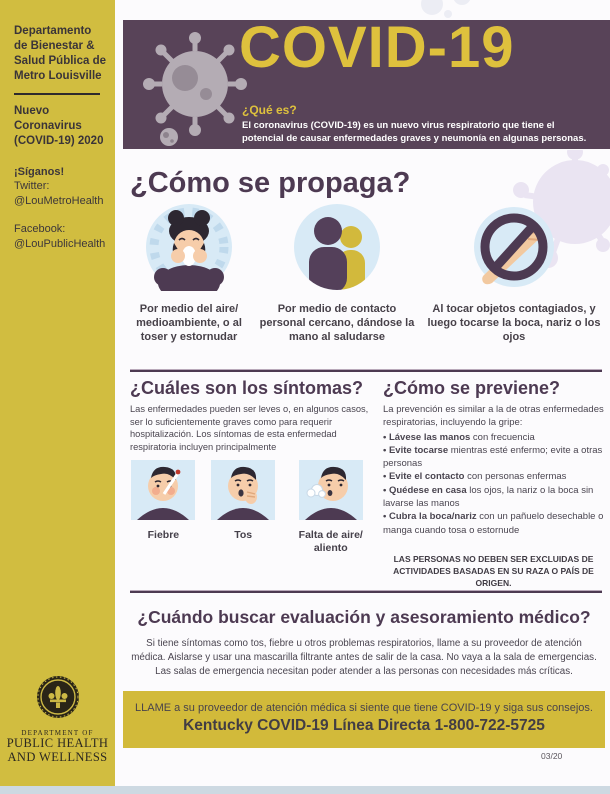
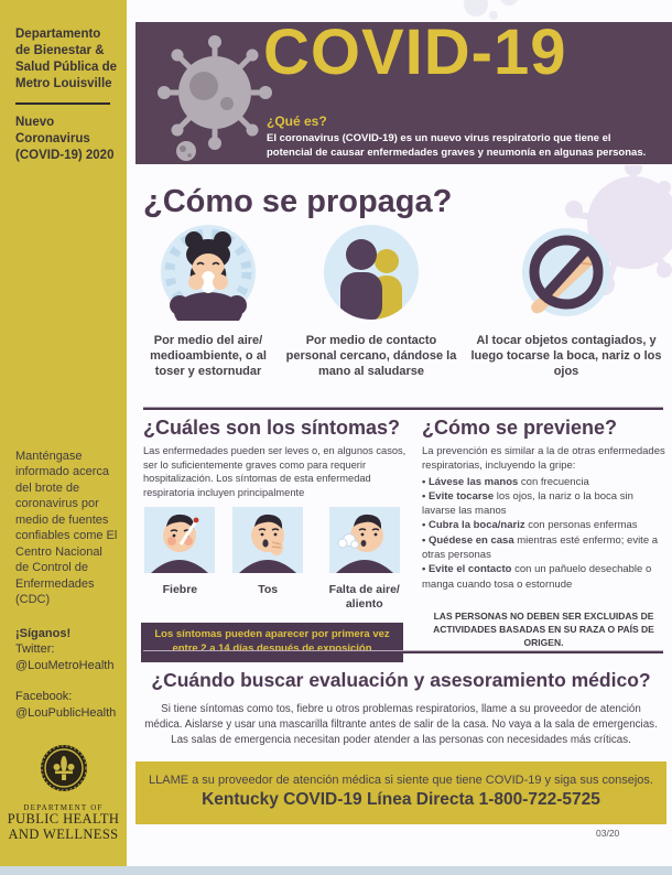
  Departamento de Bienestar & Salud Pública de Metro Louisville
  Nuevo Coronavirus (COVID-19) 2020
+ Manténgase informado acerca del brote de coronavirus por medio de fuentes confiables come El Centro Nacional de Control de Enfermedades (CDC)
  ¡Síganos!
  Twitter:
  @LouMetroHealth
  Facebook:
  @LouPublicHealth
  DEPARTMENT OF
  PUBLIC HEALTH
  AND WELLNESS
  COVID-19
  ¿Qué es?
  El coronavirus (COVID-19) es un nuevo virus respiratorio que tiene el potencial de causar enfermedades graves y neumonía en algunas personas.
  ¿Cómo se propaga?
  Por medio del aire/ medioambiente, o al toser y estornudar
  Por medio de contacto personal cercano, dándose la mano al saludarse
  Al tocar objetos contagiados, y luego tocarse la boca, nariz o los ojos
  ¿Cuáles son los síntomas?
  Las enfermedades pueden ser leves o, en algunos casos, ser lo suficientemente graves como para requerir hospitalización. Los síntomas de esta enfermedad respiratoria incluyen principalmente
  Fiebre
  Tos
  Falta de aire/ aliento
+ Los síntomas pueden aparecer por primera vez entre 2 a 14 días después de exposición
  ¿Cómo se previene?
  La prevención es similar a la de otras enfermedades respiratorias, incluyendo la gripe:
  Lávese las manos con frecuencia
- Evite tocarse mientras esté enfermo; evite a otras personas
+ Evite tocarse los ojos, la nariz o la boca sin lavarse las manos
- Evite el contacto con personas enfermas
+ Cubra la boca/nariz con personas enfermas
- Quédese en casa los ojos, la nariz o la boca sin lavarse las manos
+ Quédese en casa mientras esté enfermo; evite a otras personas
- Cubra la boca/nariz con un pañuelo desechable o manga cuando tosa o estornude
+ Evite el contacto con un pañuelo desechable o manga cuando tosa o estornude
  LAS PERSONAS NO DEBEN SER EXCLUIDAS DE ACTIVIDADES BASADAS EN SU RAZA O PAÍS DE ORIGEN.
  ¿Cuándo buscar evaluación y asesoramiento médico?
  Si tiene síntomas como tos, fiebre u otros problemas respiratorios, llame a su proveedor de atención médica. Aislarse y usar una mascarilla filtrante antes de salir de la casa. No vaya a la sala de emergencias. Las salas de emergencia necesitan poder atender a las personas con necesidades más críticas.
  LLAME a su proveedor de atención médica si siente que tiene COVID-19 y siga sus consejos.
  Kentucky COVID-19 Línea Directa 1-800-722-5725
  03/20
